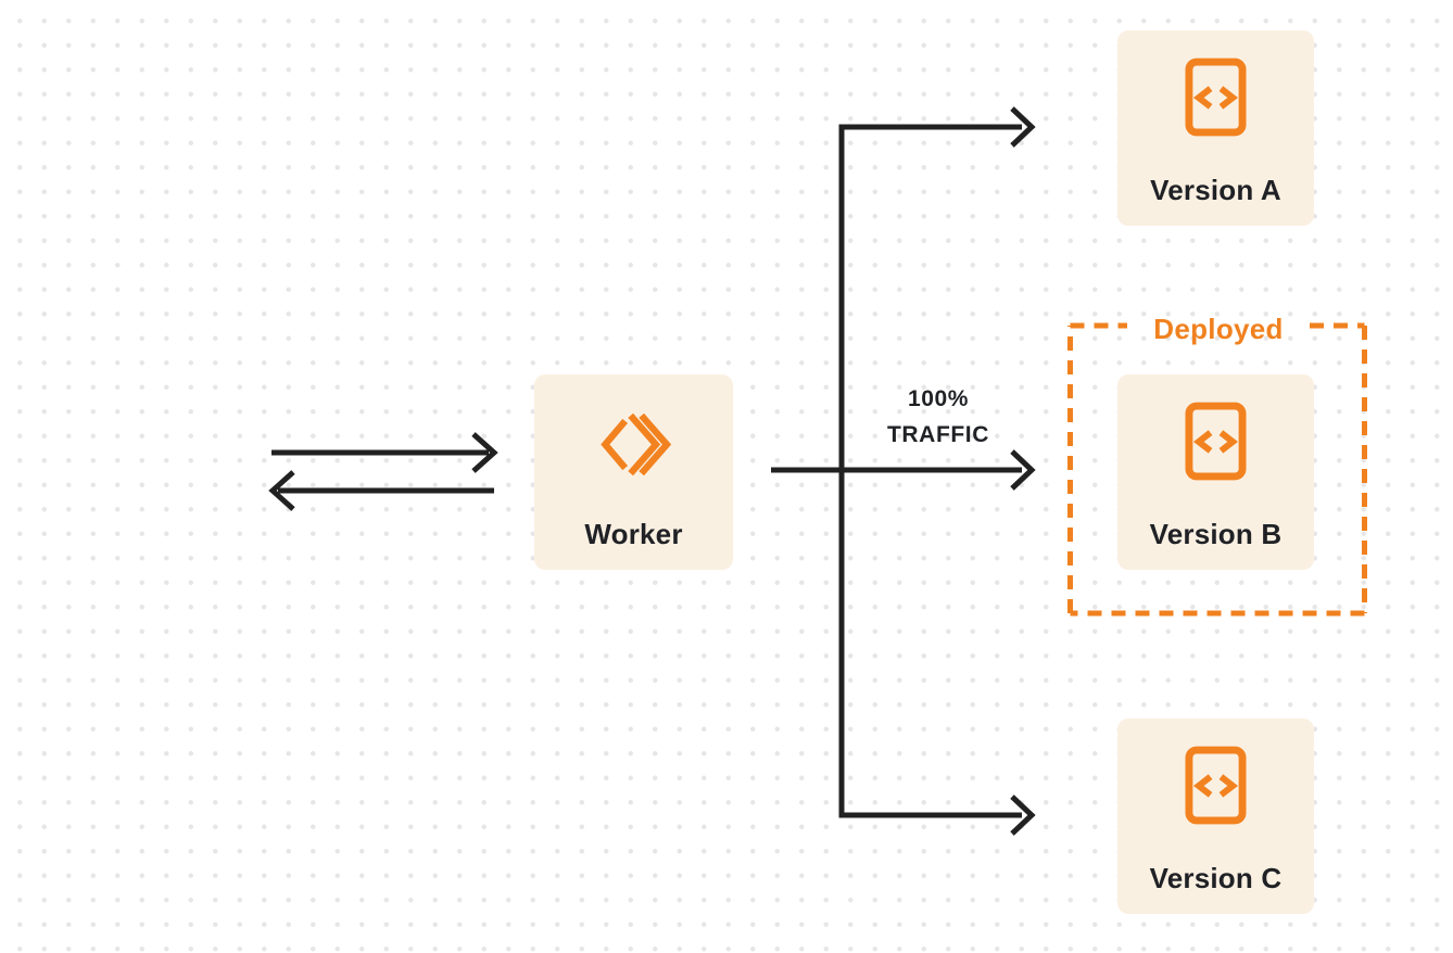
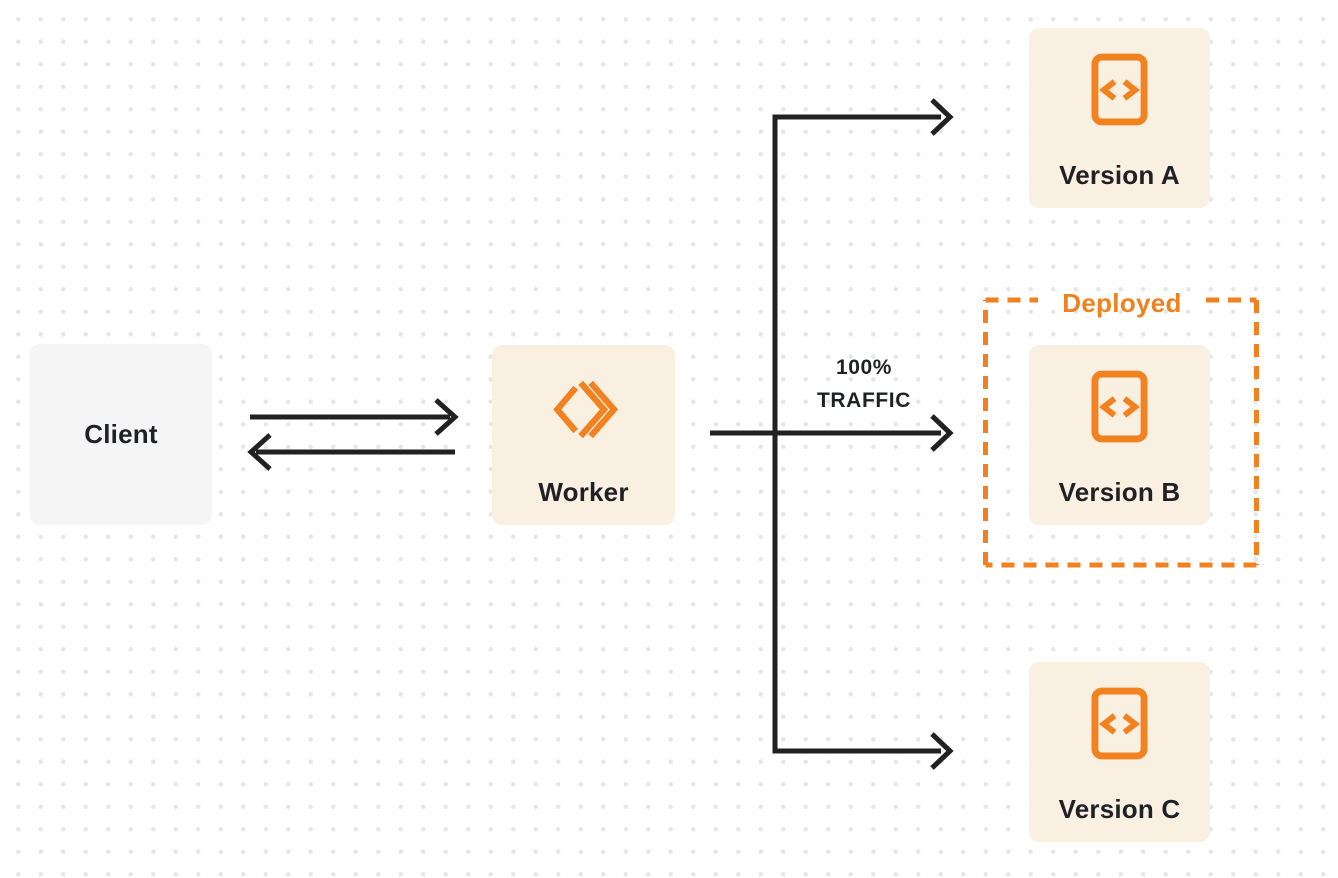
+ Client
  Worker
  100%
  TRAFFIC
  Deployed
  Version A
  Version B
  Version C
